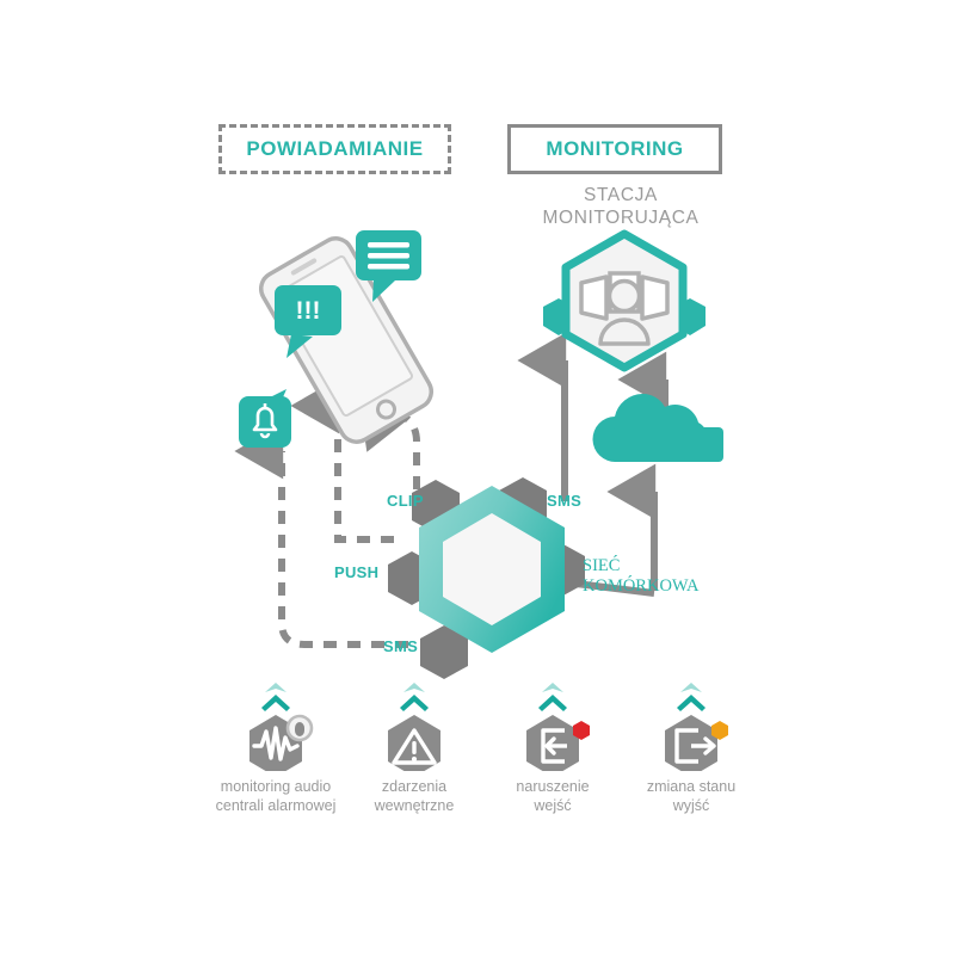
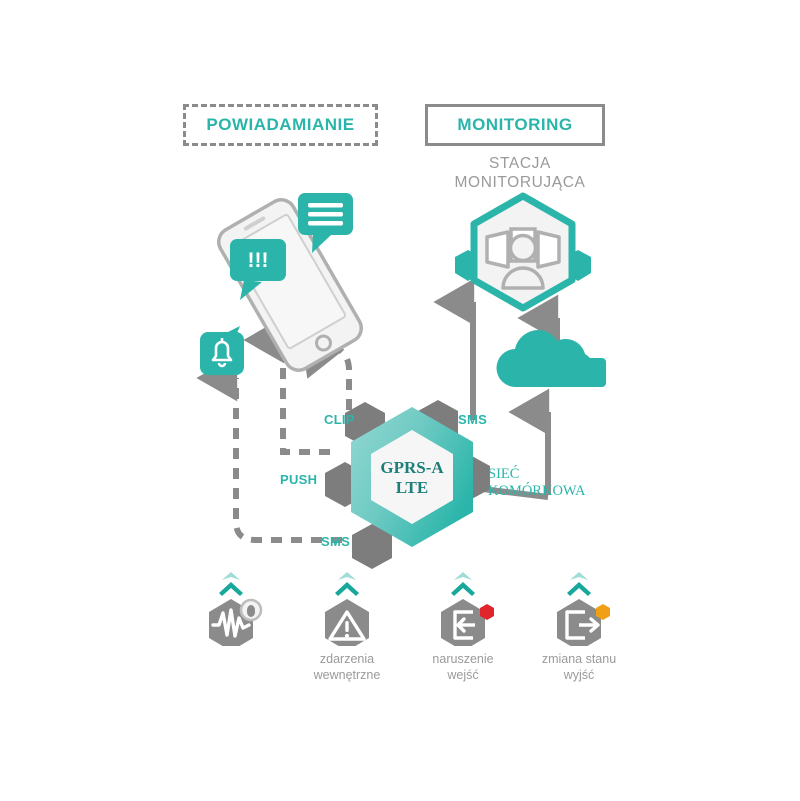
  !!!
  POWIADAMIANIE
  MONITORING
  STACJA
  MONITORUJĄCA
+ GPRS-A
+ LTE
  SIEĆ
  KOMÓRKOWA
  CLIP
  SMS
  PUSH
  SMS
- monitoring audio
- centrali alarmowej
  zdarzenia
  wewnętrzne
  naruszenie
  wejść
  zmiana stanu
  wyjść
